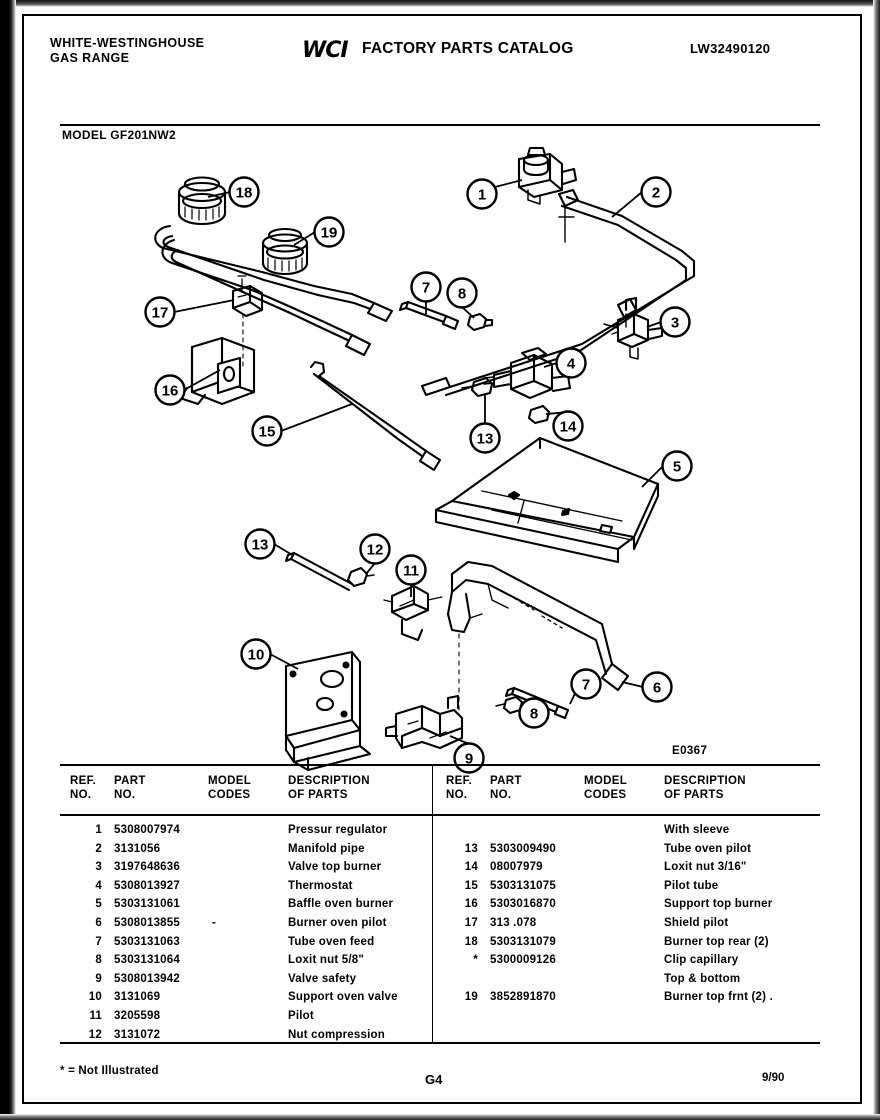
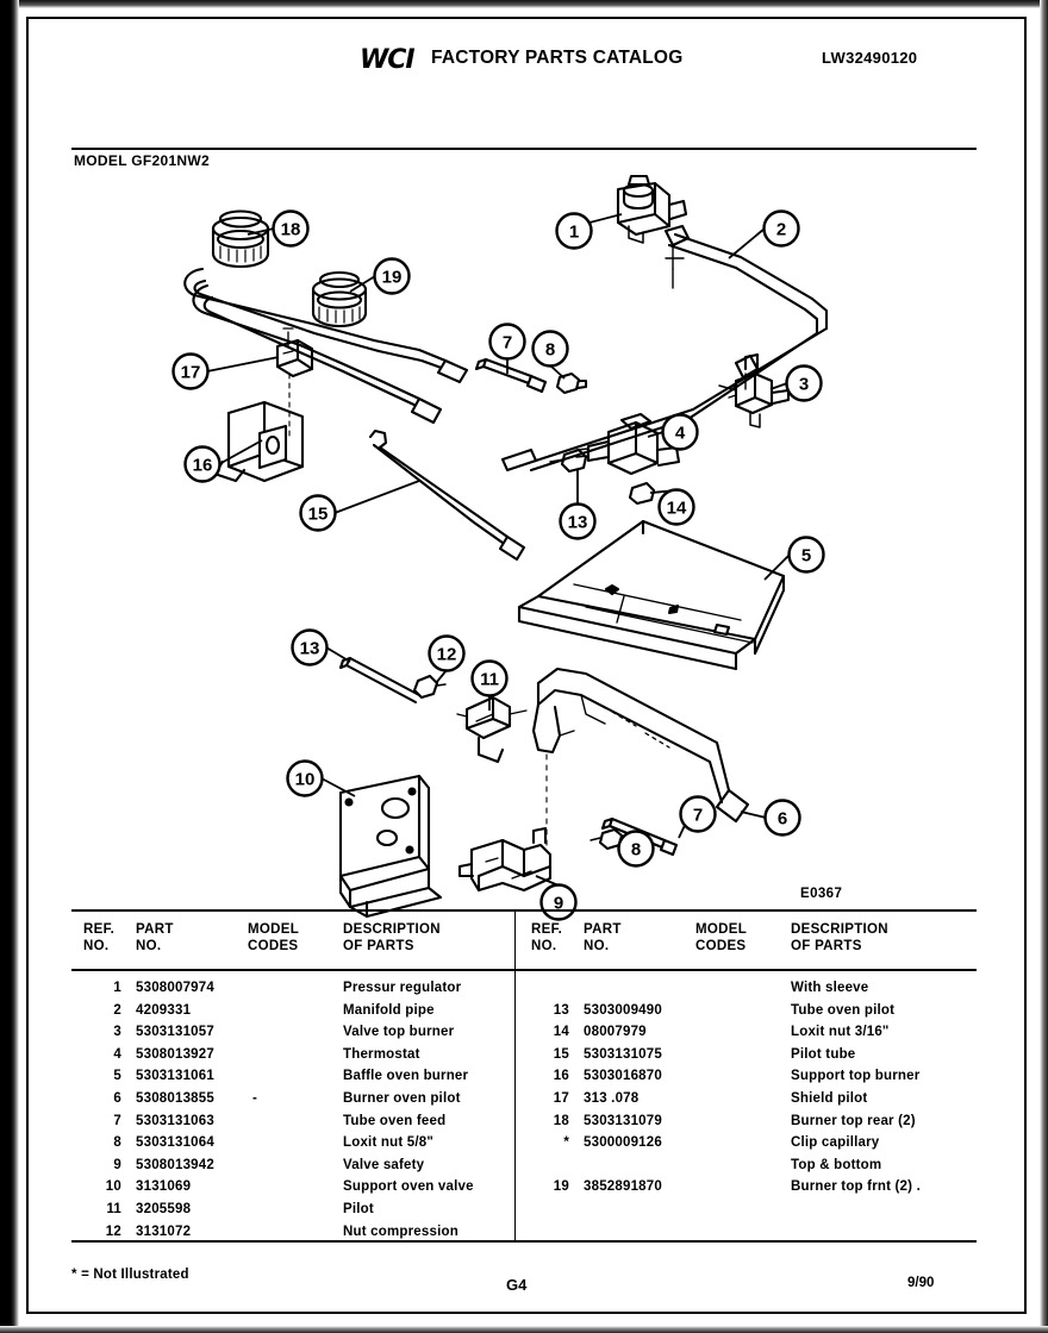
- WHITE-WESTINGHOUSE
- GAS RANGE
  WCI
  FACTORY PARTS CATALOG
  LW32490120
  MODEL GF201NW2
  1
  2
  3
  4
  5
  6
  7
  8
  9
  10
  11
  12
  13
  13
  14
  15
  16
  17
  18
  19
  7
  8
  E0367
  REF.
  NO.
  PART
  NO.
  MODEL
  CODES
  DESCRIPTION
  OF PARTS
  1
  5308007974
  Pressur regulator
  2
- 3131056
+ 4209331
  Manifold pipe
  3
- 3197648636
+ 5303131057
  Valve top burner
  4
  5308013927
  Thermostat
  5
  5303131061
  Baffle oven burner
  6
  5308013855
  -
  Burner oven pilot
  7
  5303131063
  Tube oven feed
  8
  5303131064
  Loxit nut 5/8"
  9
  5308013942
  Valve safety
  10
  3131069
  Support oven valve
  11
  3205598
  Pilot
  12
  3131072
  Nut compression
  REF.
  NO.
  PART
  NO.
  MODEL
  CODES
  DESCRIPTION
  OF PARTS
  With sleeve
  13
  5303009490
  Tube oven pilot
  14
  08007979
  Loxit nut 3/16"
  15
  5303131075
  Pilot tube
  16
  5303016870
  Support top burner
  17
  313 .078
  Shield pilot
  18
  5303131079
  Burner top rear (2)
  *
  5300009126
  Clip capillary
  Top & bottom
  19
  3852891870
  Burner top frnt (2) .
  * = Not Illustrated
  G4
  9/90
